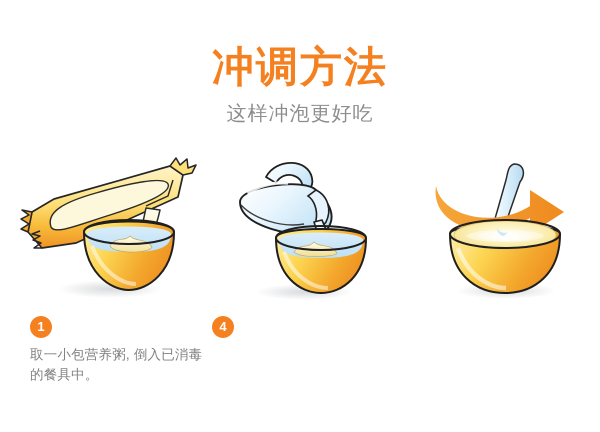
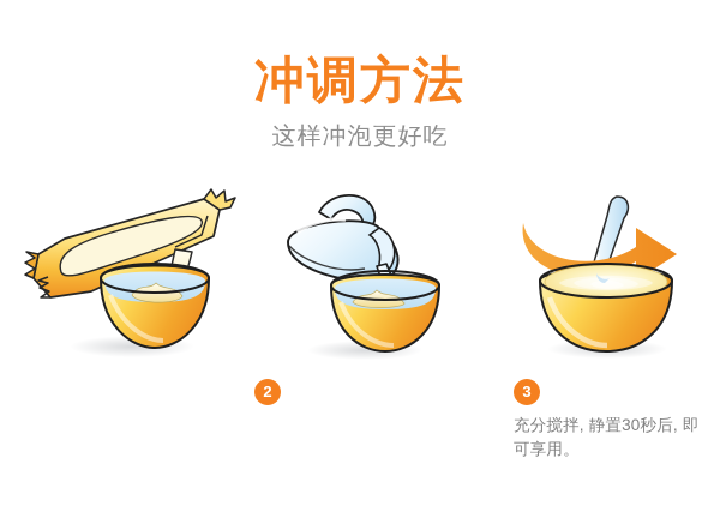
  冲调方法
  这样冲泡更好吃
- 1
- 取一小包营养粥, 倒入已消毒的餐具中。
- 4
+ 2
+ 3
+ 充分搅拌, 静置30秒后, 即可享用。
